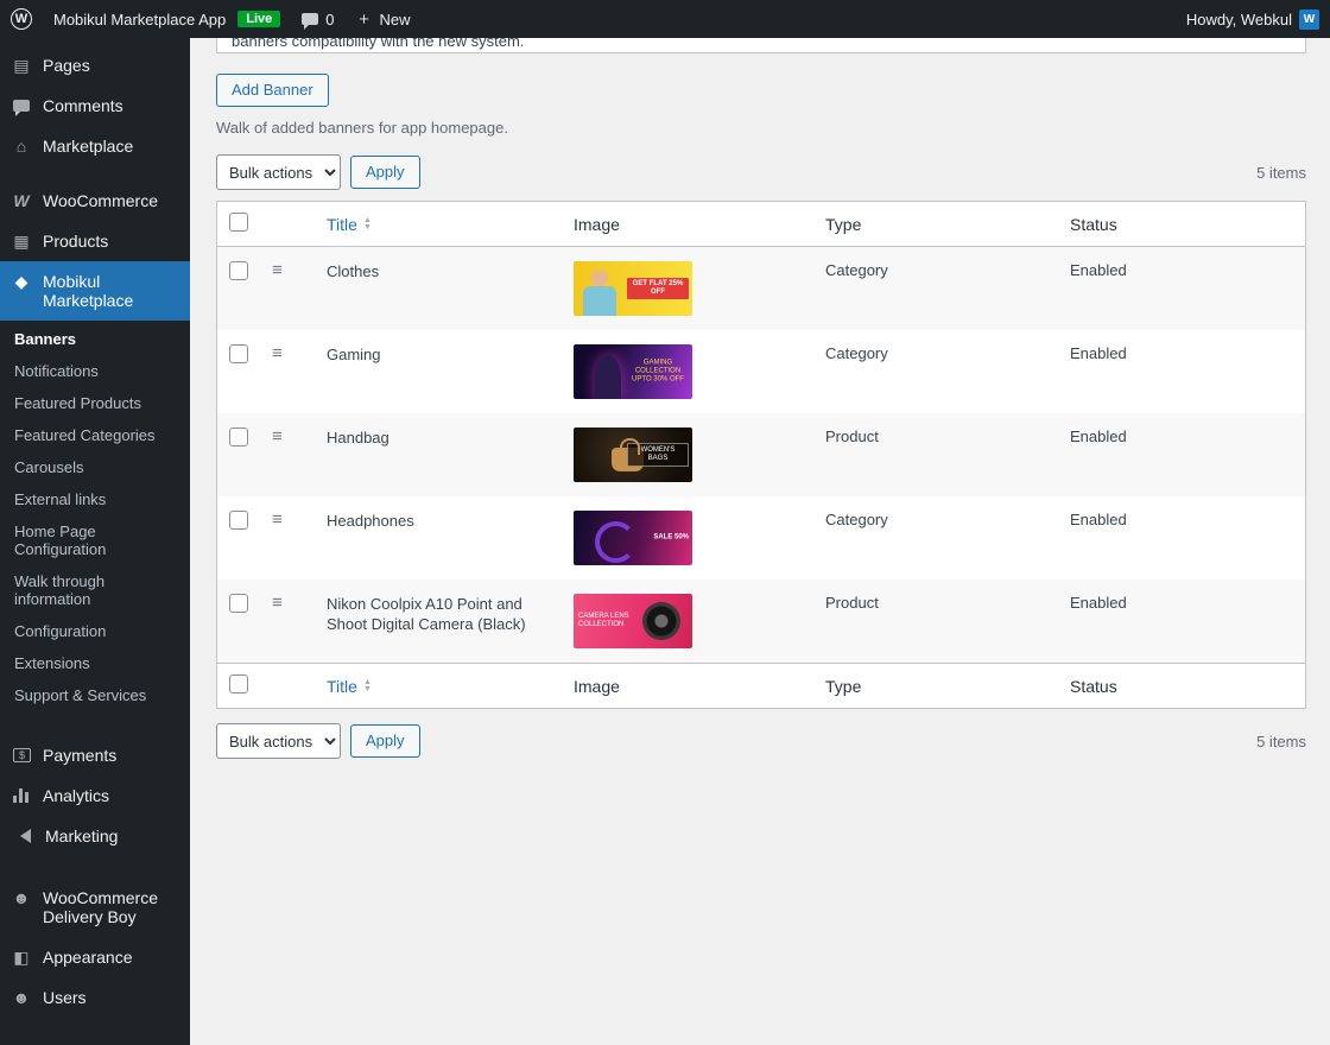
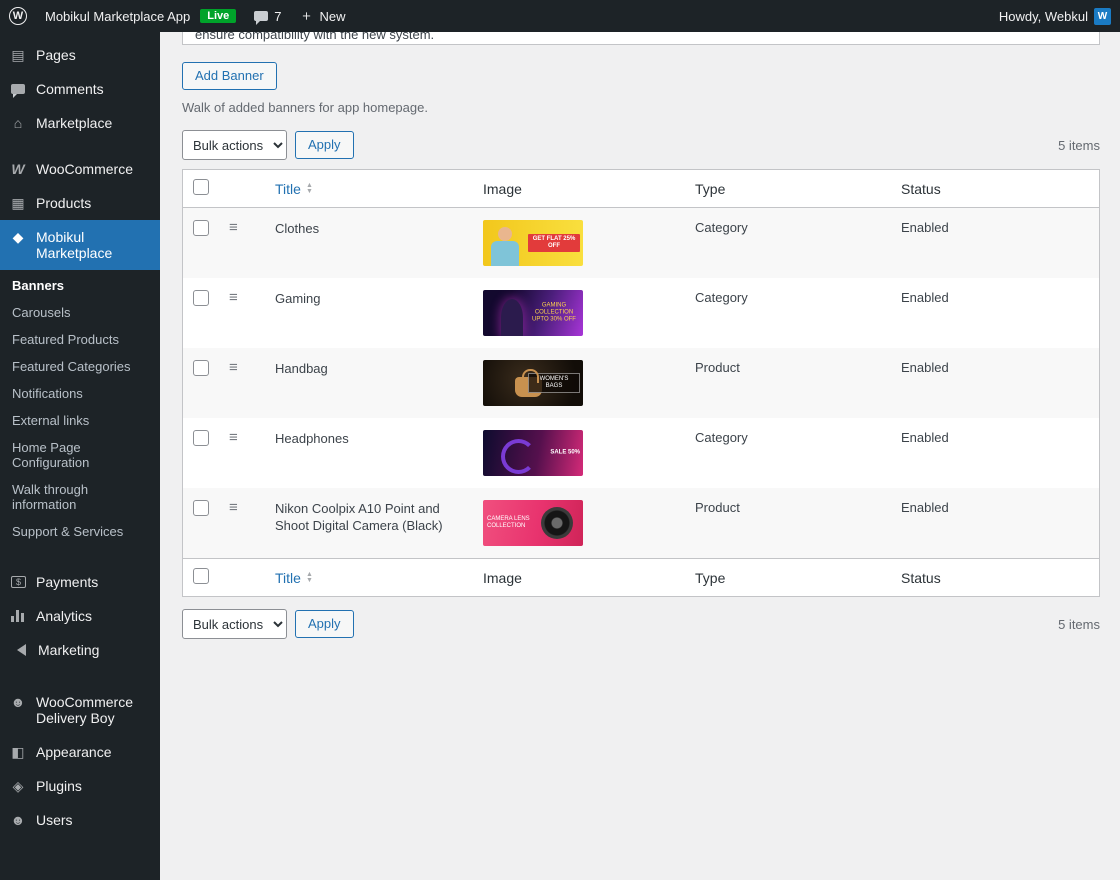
  W
  Mobikul Marketplace App
  Live
- 0
+ 7
  New
  Howdy, Webkul
  W
  Pages
  Comments
  Marketplace
  WooCommerce
  Products
  Mobikul Marketplace
  Banners
- Notifications
+ Carousels
  Featured Products
  Featured Categories
- Carousels
+ Notifications
  External links
  Home Page Configuration
  Walk through information
- Configuration
- Extensions
  Support & Services
  Payments
  Analytics
  Marketing
  WooCommerce Delivery Boy
  Appearance
+ Plugins
  Users
- banners compatibility with the new system.
+ ensure compatibility with the new system.
  Add Banner
  Walk of added banners for app homepage.
  Bulk actions
  Apply
  5 items
  		Title	Image	Type	Status
  		Headphones		Category	Enabled
  		Nikon Coolpix A10 Point and Shoot Digital Camera (Black)		Product	Enabled
  		Title	Image	Type	Status
  Bulk actions
  Apply
  5 items
